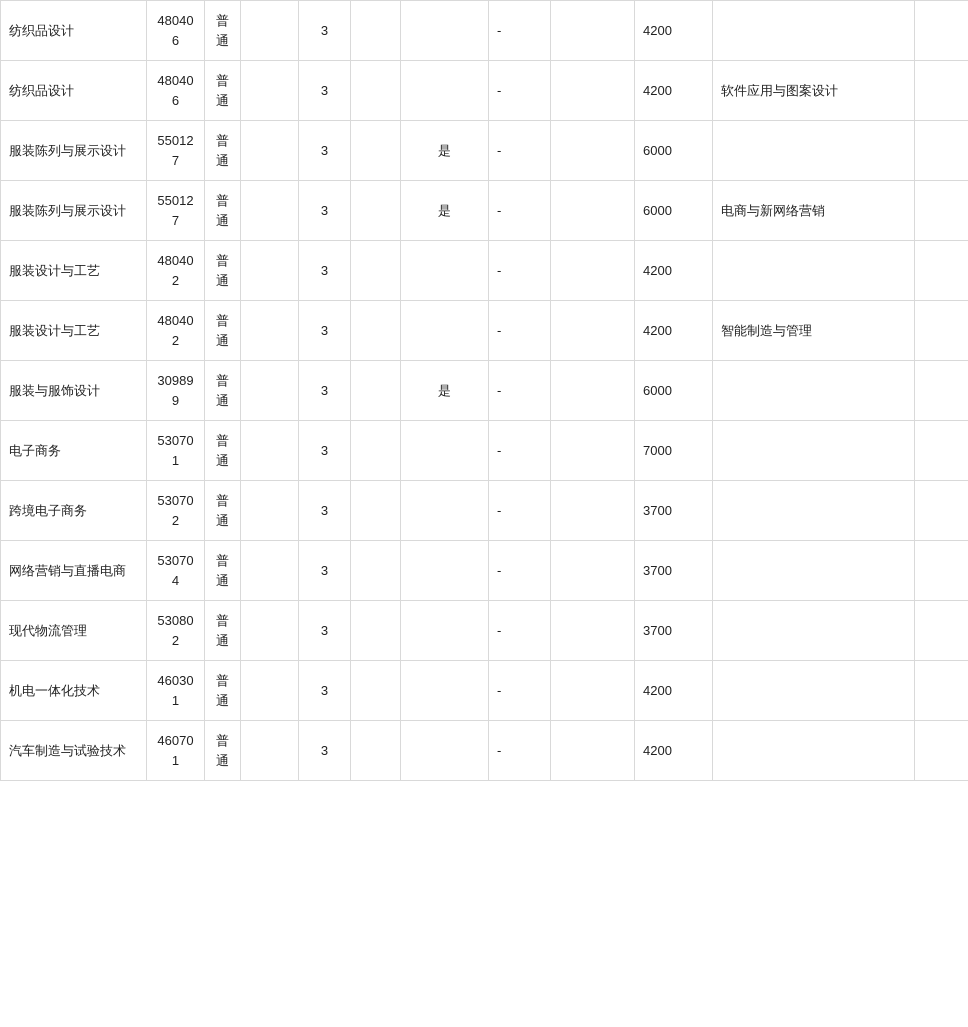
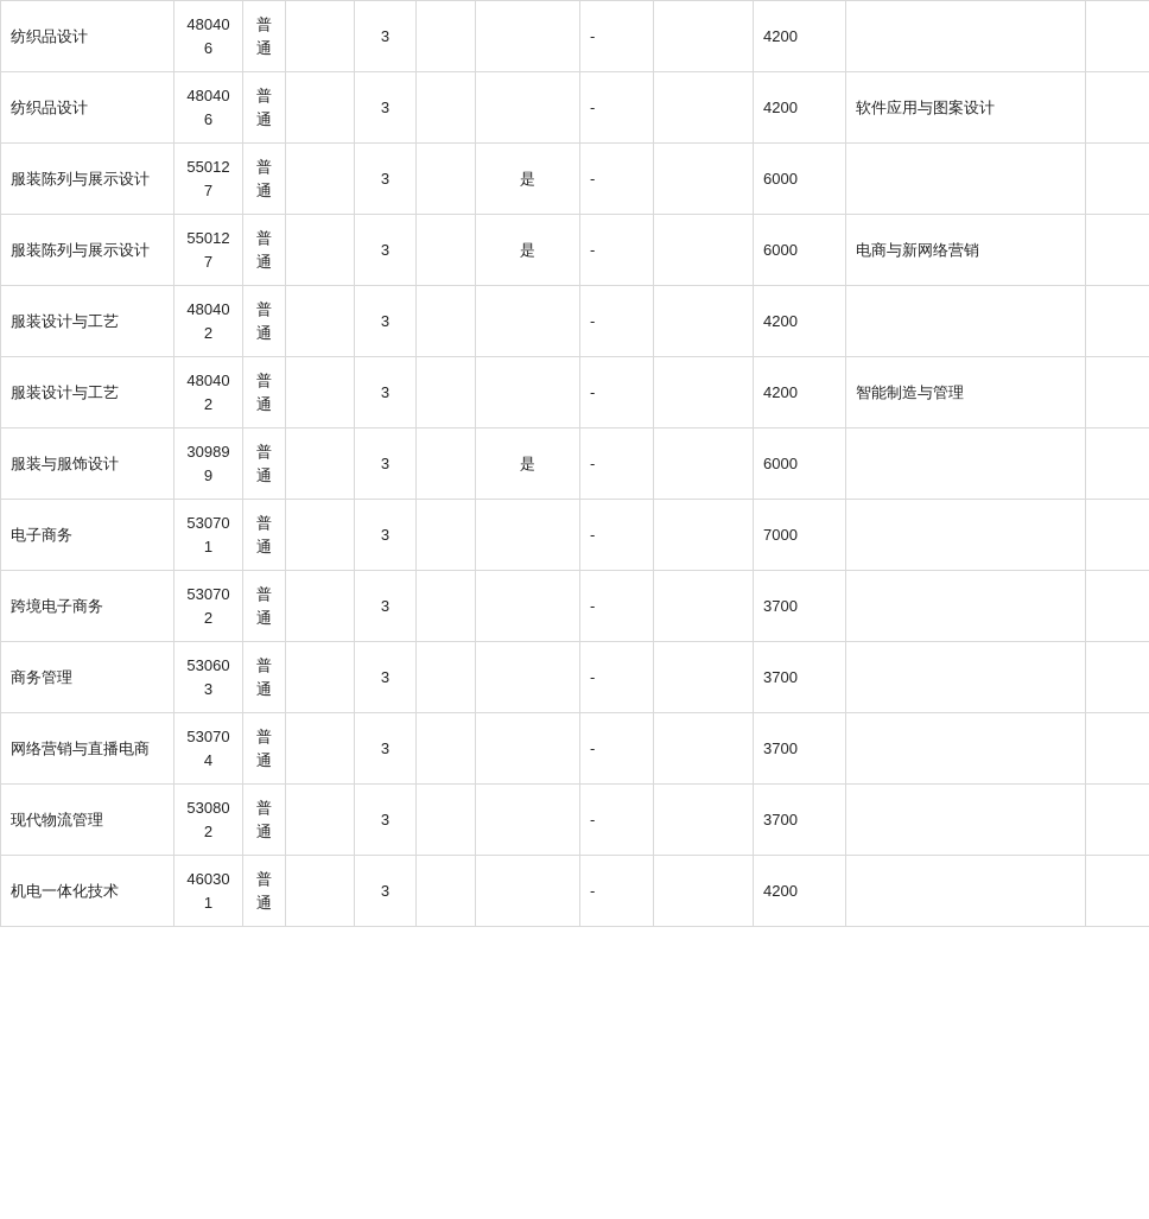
  纺织品设计	480406	普通		3			-		4200
  纺织品设计	480406	普通		3			-		4200	软件应用与图案设计
  服装陈列与展示设计	550127	普通		3		是	-		6000
  服装陈列与展示设计	550127	普通		3		是	-		6000	电商与新网络营销
  服装设计与工艺	480402	普通		3			-		4200
  服装设计与工艺	480402	普通		3			-		4200	智能制造与管理
  服装与服饰设计	309899	普通		3		是	-		6000
  电子商务	530701	普通		3			-		7000
  跨境电子商务	530702	普通		3			-		3700
+ 商务管理	530603	普通		3			-		3700
  网络营销与直播电商	530704	普通		3			-		3700
  现代物流管理	530802	普通		3			-		3700
  机电一体化技术	460301	普通		3			-		4200
- 汽车制造与试验技术	460701	普通		3			-		4200
